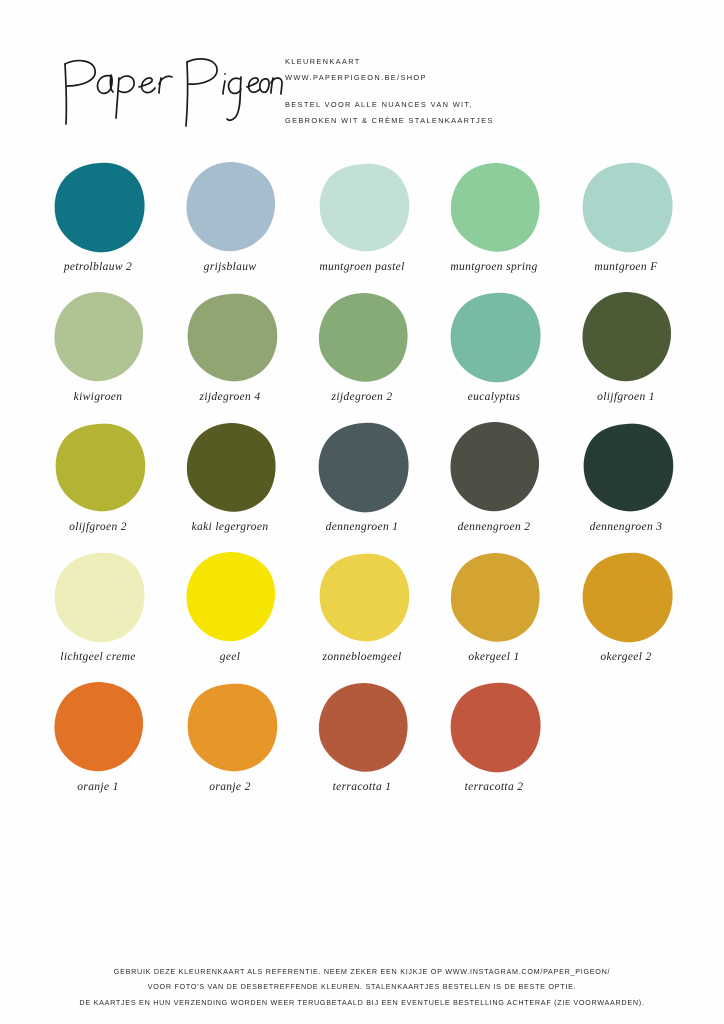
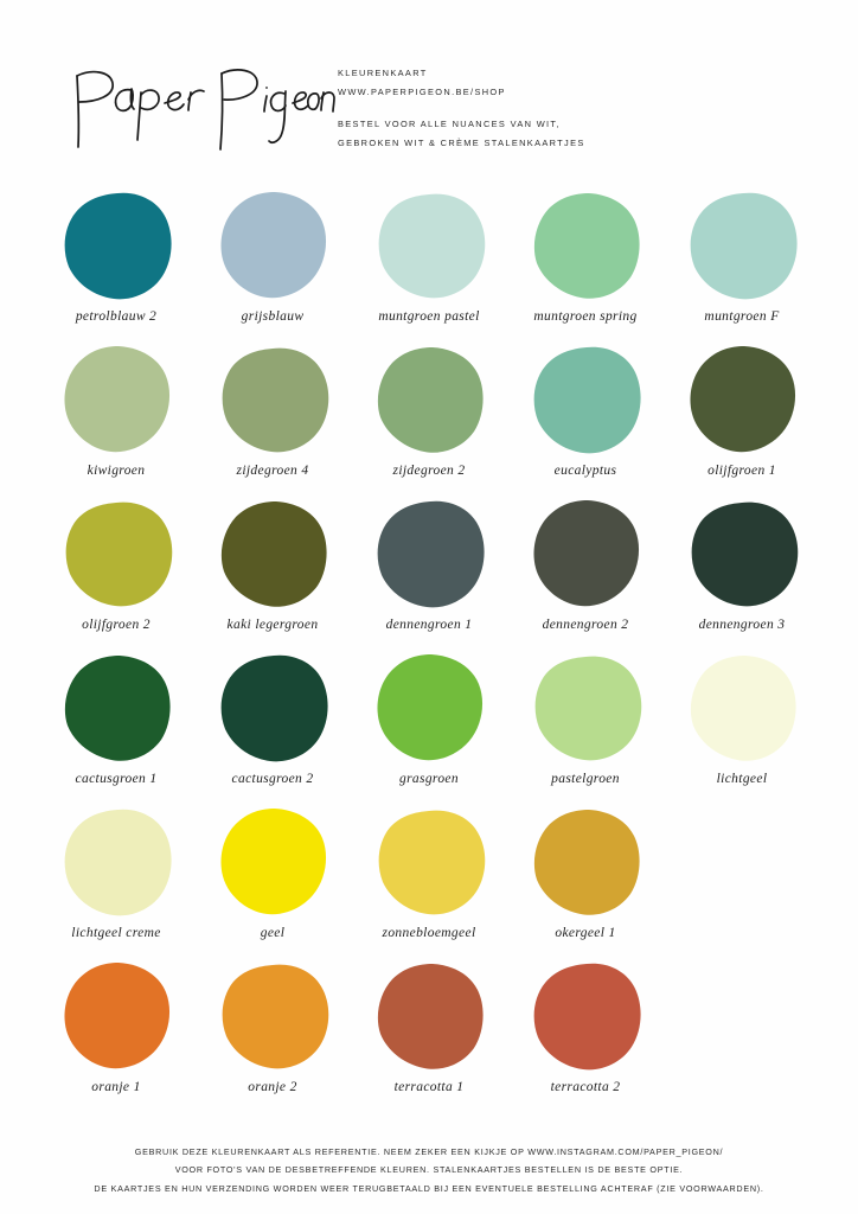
  KLEURENKAART
  WWW.PAPERPIGEON.BE/SHOP
  BESTEL VOOR ALLE NUANCES VAN WIT,
  GEBROKEN WIT & CRÈME STALENKAARTJES
  petrolblauw 2
  grijsblauw
  muntgroen pastel
  muntgroen spring
  muntgroen F
  kiwigroen
  zijdegroen 4
  zijdegroen 2
  eucalyptus
  olijfgroen 1
  olijfgroen 2
  kaki legergroen
  dennengroen 1
  dennengroen 2
  dennengroen 3
+ cactusgroen 1
+ cactusgroen 2
+ grasgroen
+ pastelgroen
+ lichtgeel
  lichtgeel creme
  geel
  zonnebloemgeel
  okergeel 1
- okergeel 2
  oranje 1
  oranje 2
  terracotta 1
  terracotta 2
  GEBRUIK DEZE KLEURENKAART ALS REFERENTIE. NEEM ZEKER EEN KIJKJE OP WWW.INSTAGRAM.COM/PAPER_PIGEON/
  VOOR FOTO'S VAN DE DESBETREFFENDE KLEUREN. STALENKAARTJES BESTELLEN IS DE BESTE OPTIE.
  DE KAARTJES EN HUN VERZENDING WORDEN WEER TERUGBETAALD BIJ EEN EVENTUELE BESTELLING ACHTERAF (ZIE VOORWAARDEN).
